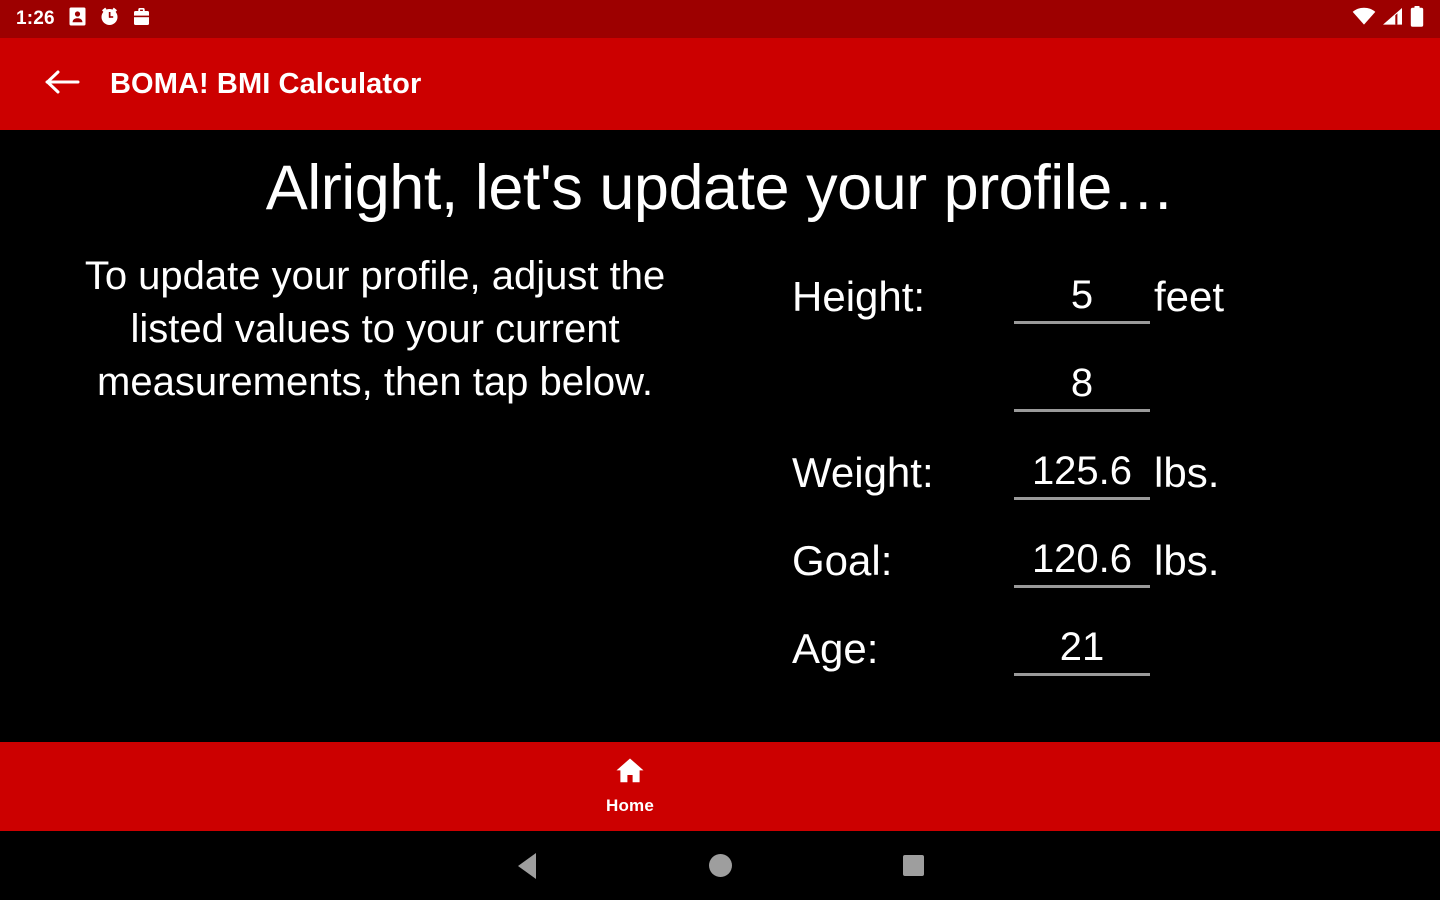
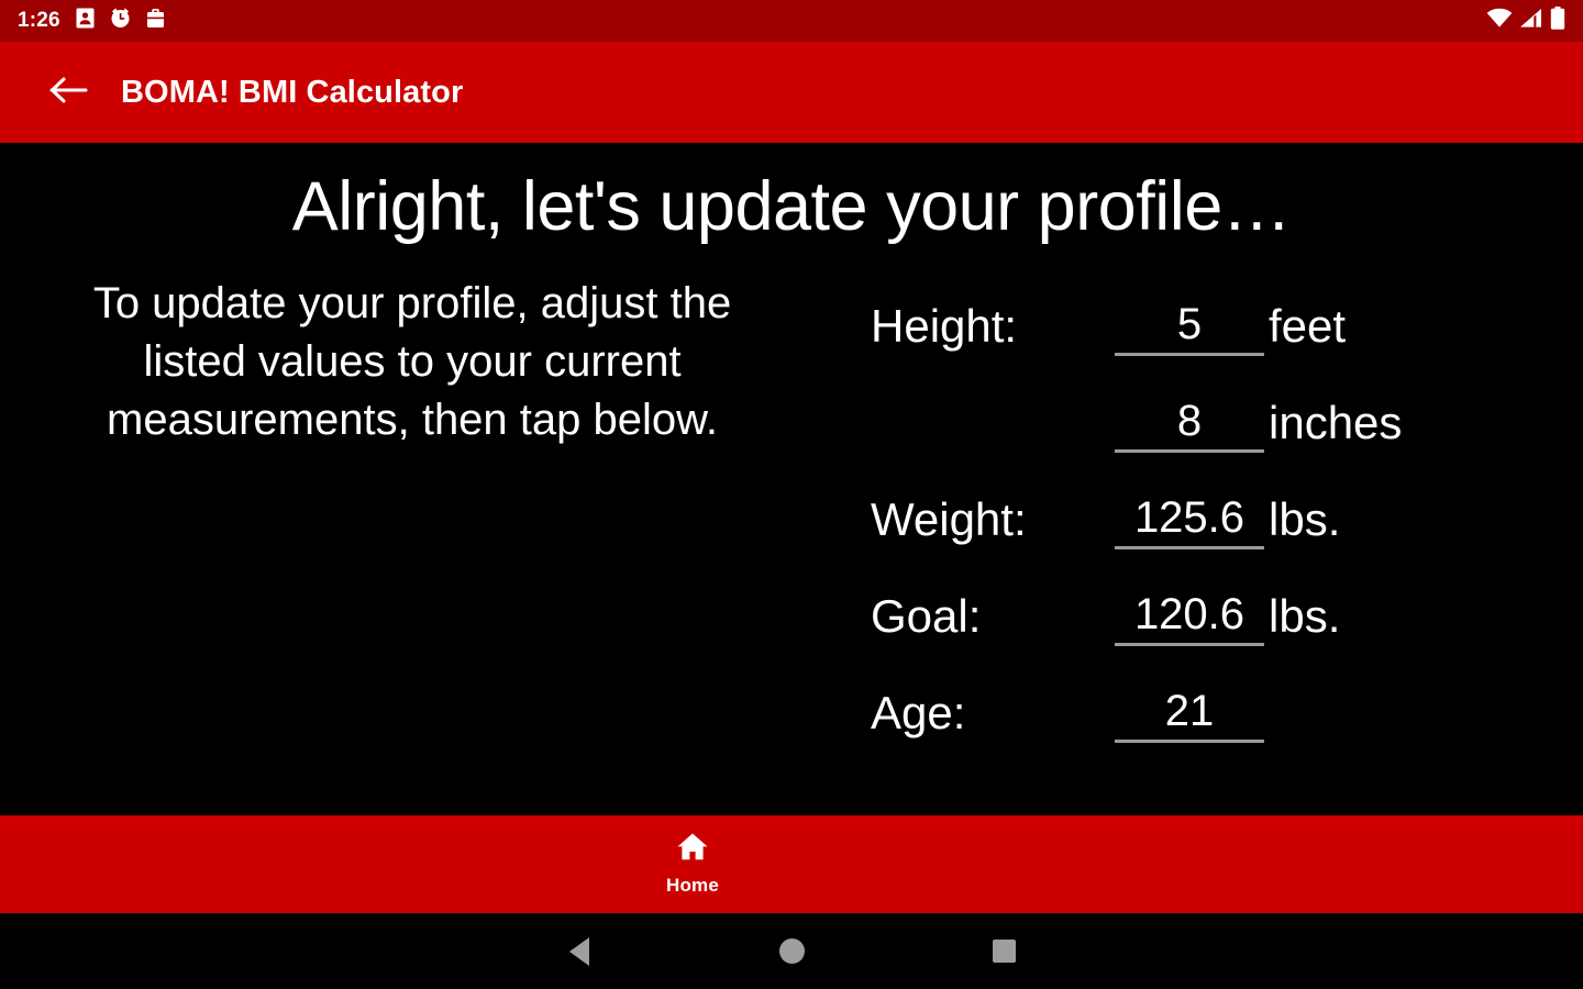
  1:26
  BOMA! BMI Calculator
  Alright, let's update your profile…
  To update your profile, adjust the listed values to your current measurements, then tap below.
  Height:
  5
  feet
  8
+ inches
  Weight:
  125.6
  lbs.
  Goal:
  120.6
  lbs.
  Age:
  21
  Home
